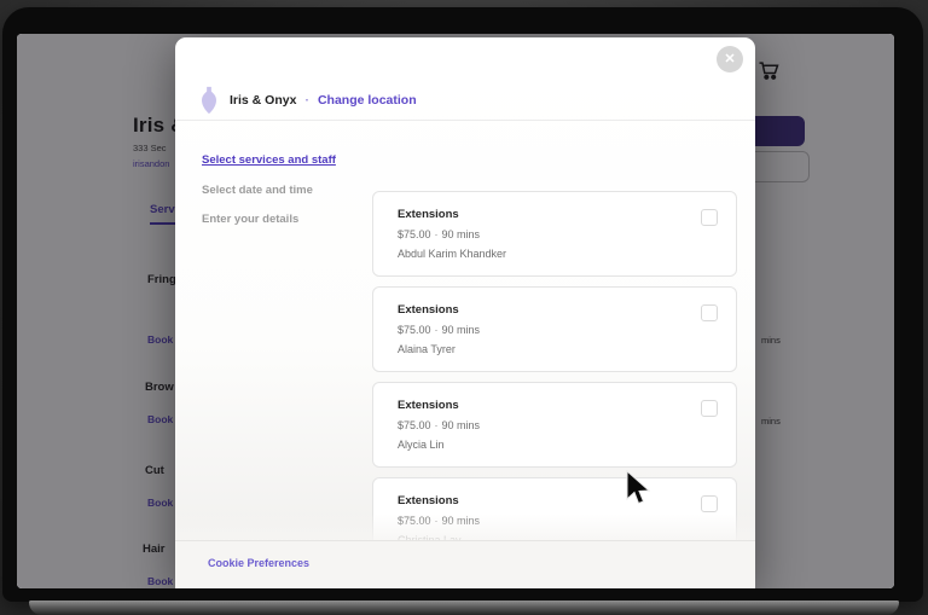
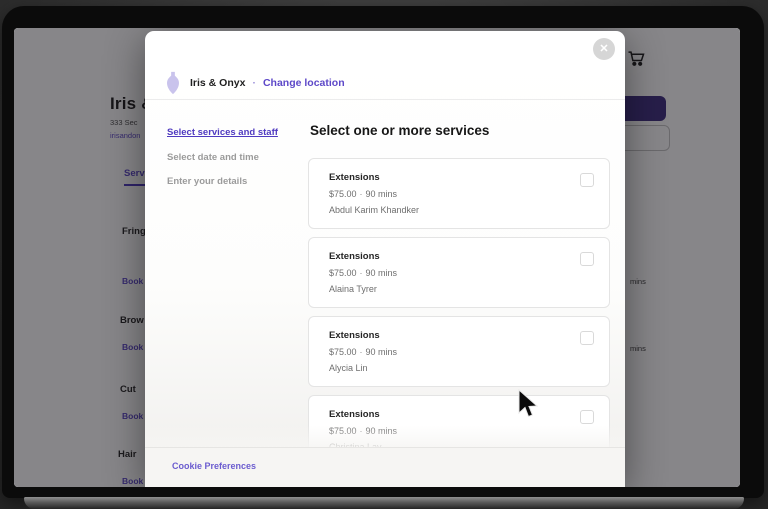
  333 Sec
  irisandon
  Serv
  Fring
  Book
  Brow
  Book
  Cut
  Book
  Hair
  Book
  mins
  mins
  Iris & Onyx
  ·
  Change location
  ✕
  Select services and staff
  Select date and time
  Enter your details
+ Select one or more services
  Extensions
  $75.00 · 90 mins
  Abdul Karim Khandker
  Extensions
  $75.00 · 90 mins
  Alaina Tyrer
  Extensions
  $75.00 · 90 mins
  Alycia Lin
  Extensions
  Cookie Preferences
